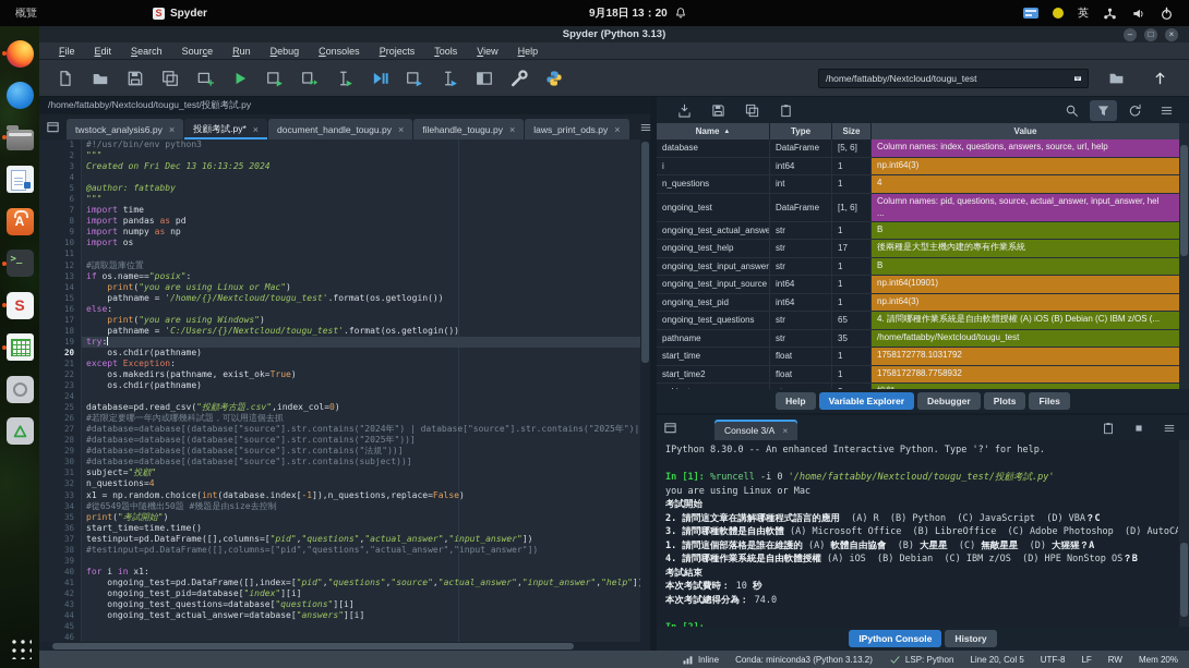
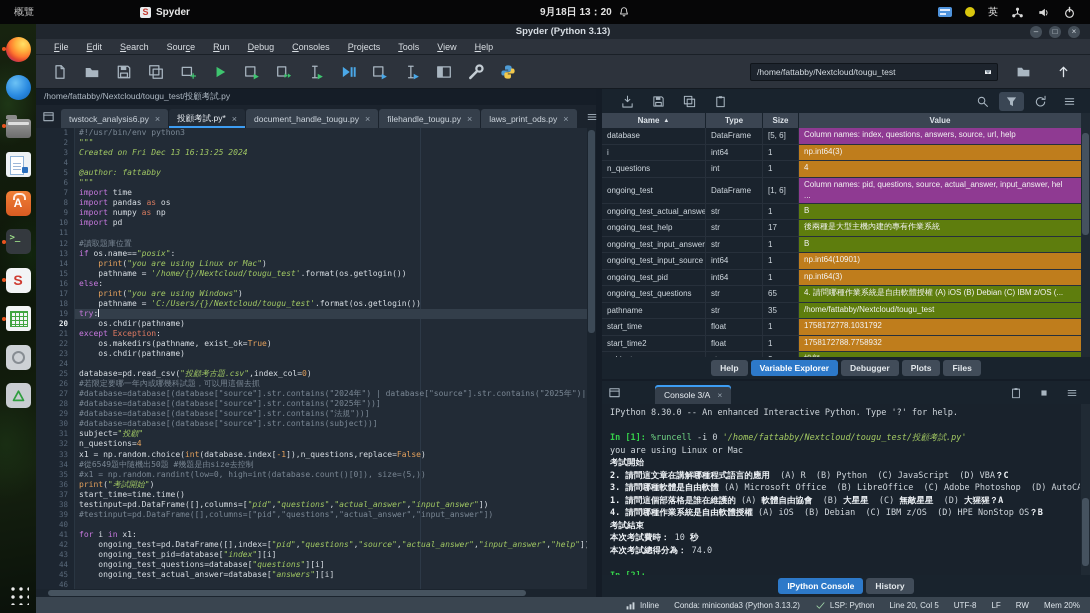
  概覽
  S
  Spyder
  9月18日 13：20
  英
  A
  >_
  S
  Spyder (Python 3.13)
  –
  □
  ×
  File
  Edit
  Search
  Source
  Run
  Debug
  Consoles
  Projects
  Tools
  View
  Help
  /home/fattabby/Nextcloud/tougu_test
  /home/fattabby/Nextcloud/tougu_test/投顧考試.py
  twstock_analysis6.py
  ×
  投顧考試.py*
  ×
  document_handle_tougu.py
  ×
  filehandle_tougu.py
  ×
  laws_print_ods.py
  ×
  1
  2
  3
  4
  5
  6
  7
  8
  9
  10
  11
  12
  13
  14
  15
  16
  17
  18
  19
  20
  21
  22
  23
  24
  25
  26
  27
  28
  29
  30
  31
  32
  33
  34
  35
  36
  37
  38
  39
  40
  41
  42
  43
  44
  45
  46
  #!/usr/bin/env python3
  """
  Created on Fri Dec 13 16:13:25 2024
  @author: fattabby
  """
  import time
- import pandas as pd
+ import pandas as os
  import numpy as np
- import os
+ import pd
  #讀取題庫位置
  if os.name=="posix":
  print("you are using Linux or Mac")
  pathname = '/home/{}/Nextcloud/tougu_test'.format(os.getlogin())
  else:
  print("you are using Windows")
  pathname = 'C:/Users/{}/Nextcloud/tougu_test'.format(os.getlogin())
  try:
  os.chdir(pathname)
  except Exception:
  os.makedirs(pathname, exist_ok=True)
  os.chdir(pathname)
  database=pd.read_csv("投顧考古題.csv",index_col=0)
  #若限定要哪一年內或哪幾科試題，可以用這個去抓
  #database=database[(database["source"].str.contains("2024年") | database["source"].str.contains("2025年")|
  #database=database[(database["source"].str.contains("2025年"))]
  #database=database[(database["source"].str.contains("法規"))]
  #database=database[(database["source"].str.contains(subject))]
  subject="投顧"
  n_questions=4
  x1 = np.random.choice(int(database.index[-1]),n_questions,replace=False)
  #從6549題中隨機出50題 #幾題是由size去控制
+ #x1 = np.random.randint(low=0, high=int(database.count()[0]), size=(5,))
  print("考試開始")
  start_time=time.time()
  testinput=pd.DataFrame([],columns=["pid","questions","actual_answer","input_answer"])
  #testinput=pd.DataFrame([],columns=["pid","questions","actual_answer","input_answer"])
  for i in x1:
  ongoing_test=pd.DataFrame([],index=["pid","questions","source","actual_answer","input_answer","help"]
  ongoing_test_pid=database["index"][i]
  ongoing_test_questions=database["questions"][i]
  ongoing_test_actual_answer=database["answers"][i]
  Name
  Type
  Size
  Value
  database
  DataFrame
  [5, 6]
  Column names: index, questions, answers, source, url, help
  i
  int64
  1
  np.int64(3)
  n_questions
  int
  1
  4
  ongoing_test
  DataFrame
  [1, 6]
  Column names: pid, questions, source, actual_answer, input_answer, hel
  ...
  ongoing_test_actual_answe
  str
  1
  B
  ongoing_test_help
  str
  17
  後兩種是大型主機內建的專有作業系統
  ongoing_test_input_answer
  str
  1
  B
  ongoing_test_input_source
  int64
  1
  np.int64(10901)
  ongoing_test_pid
  int64
  1
  np.int64(3)
  ongoing_test_questions
  str
  65
  4. 請問哪種作業系統是自由軟體授權 (A) iOS (B) Debian (C) IBM z/OS (...
  pathname
  str
  35
  /home/fattabby/Nextcloud/tougu_test
  start_time
  float
  1
  1758172778.1031792
  start_time2
  float
  1
  1758172788.7758932
  Help
  Variable Explorer
  Debugger
  Plots
  Files
  Console 3/A
  ×
  IPython 8.30.0 -- An enhanced Interactive Python. Type '?' for help.
  In [1]: %runcell -i 0 '/home/fattabby/Nextcloud/tougu_test/投顧考試.py'
  you are using Linux or Mac
  考試開始
  2. 請問這文章在講解哪種程式語言的應用 (A) R (B) Python (C) JavaScript (D) VBA？C
  3. 請問哪種軟體是自由軟體 (A) Microsoft Office (B) LibreOffice (C) Adobe Photoshop (D) AutoCA
  1. 請問這個部落格是誰在維護的 (A) 軟體自由協會 (B) 大星星 (C) 無敵星星 (D) 大猩猩？A
  4. 請問哪種作業系統是自由軟體授權 (A) iOS (B) Debian (C) IBM z/OS (D) HPE NonStop OS？B
  考試結束
  本次考試費時： 10 秒
  本次考試總得分為： 74.0
  IPython Console
  History
  Inline
  Conda: miniconda3 (Python 3.13.2)
  LSP: Python
  Line 20, Col 5
  UTF-8
  LF
  RW
  Mem 20%
